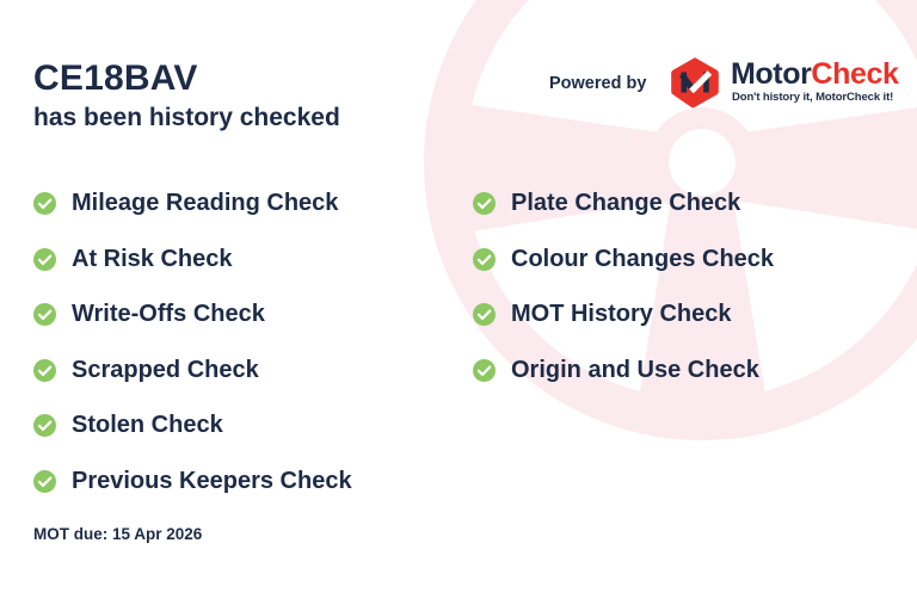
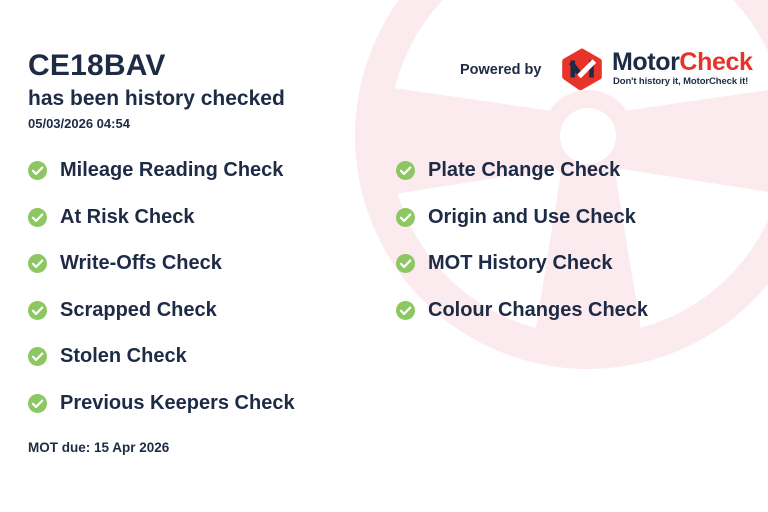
  CE18BAV
  has been history checked
+ 05/03/2026 04:54
  Powered by
  MotorCheck
  Don't history it, MotorCheck it!
  Mileage Reading Check
  At Risk Check
  Write-Offs Check
  Scrapped Check
  Stolen Check
  Previous Keepers Check
  Plate Change Check
- Colour Changes Check
+ Origin and Use Check
  MOT History Check
- Origin and Use Check
+ Colour Changes Check
  MOT due: 15 Apr 2026
